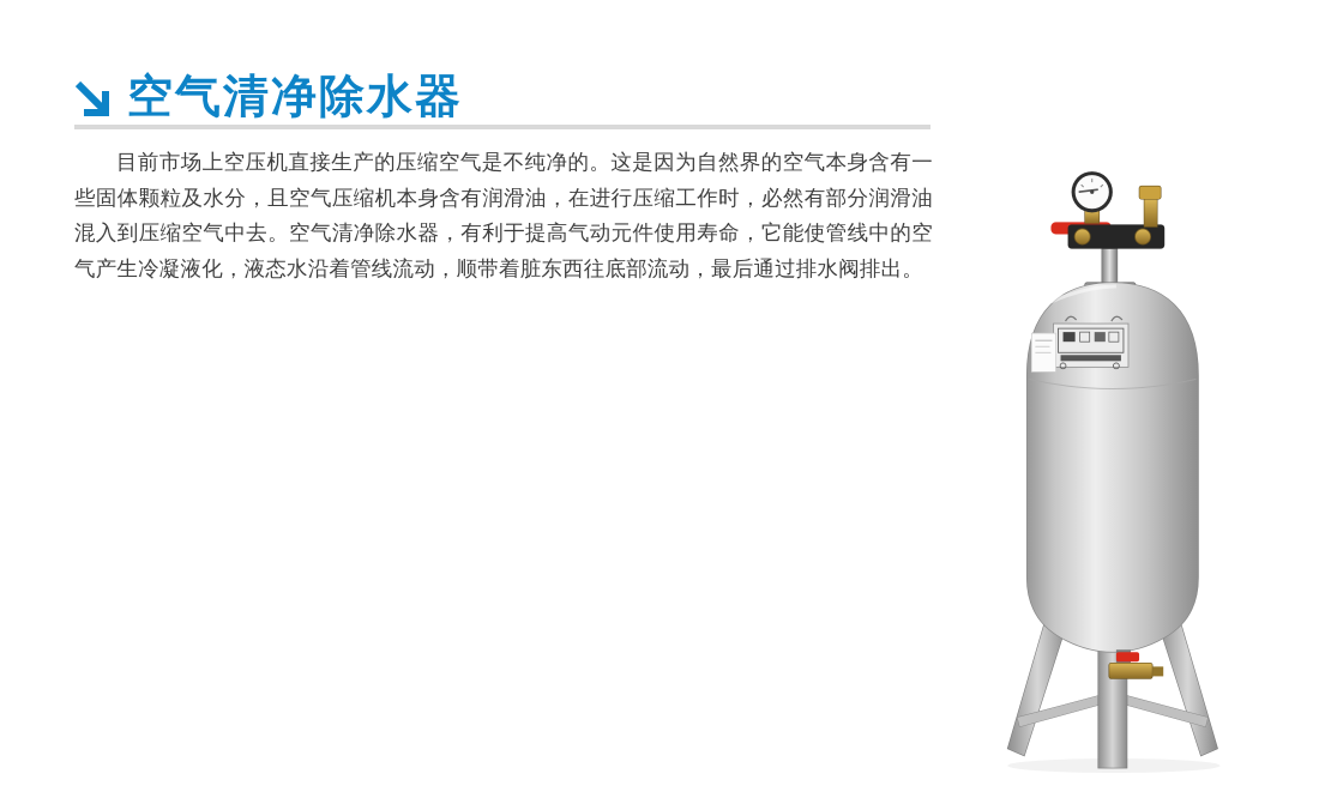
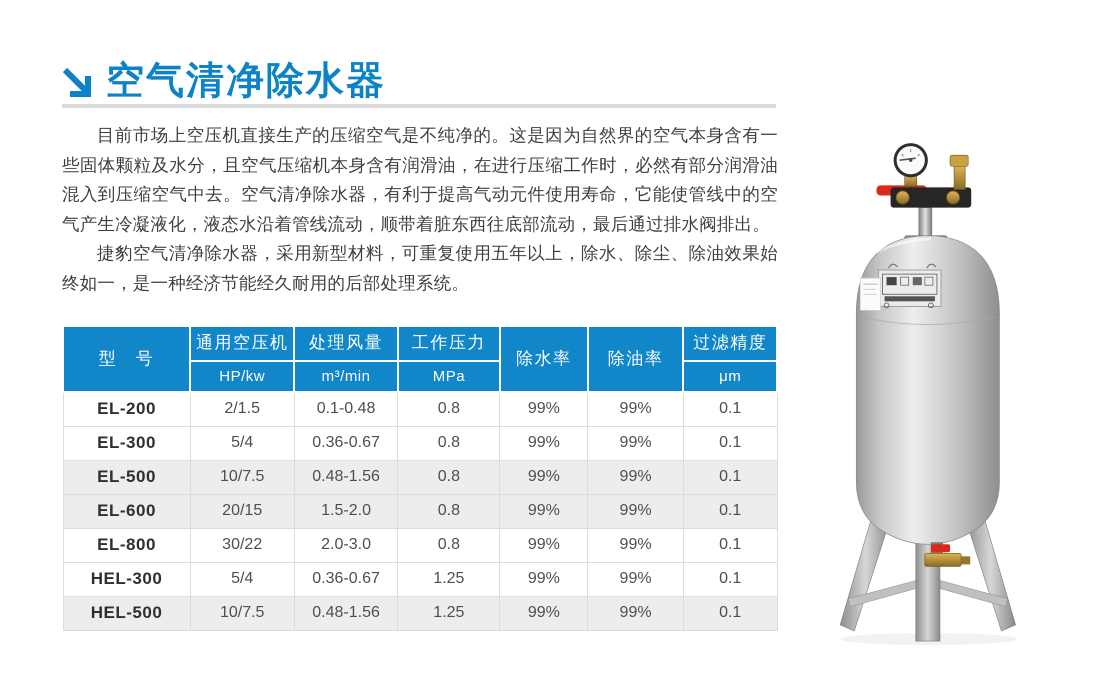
  空气清净除水器
  目前市场上空压机直接生产的压缩空气是不纯净的。这是因为自然界的空气本身含有一些固体颗粒及水分，且空气压缩机本身含有润滑油，在进行压缩工作时，必然有部分润滑油混入到压缩空气中去。空气清净除水器，有利于提高气动元件使用寿命，它能使管线中的空气产生冷凝液化，液态水沿着管线流动，顺带着脏东西往底部流动，最后通过排水阀排出。
+ 捷豹空气清净除水器，采用新型材料，可重复使用五年以上，除水、除尘、除油效果始终如一，是一种经济节能经久耐用的后部处理系统。
+ 型 号	通用空压机	处理风量	工作压力	除水率	除油率	过滤精度
+ HP/kw	m³/min	MPa	μm
+ EL-200	2/1.5	0.1-0.48	0.8	99%	99%	0.1
+ EL-300	5/4	0.36-0.67	0.8	99%	99%	0.1
+ EL-500	10/7.5	0.48-1.56	0.8	99%	99%	0.1
+ EL-600	20/15	1.5-2.0	0.8	99%	99%	0.1
+ EL-800	30/22	2.0-3.0	0.8	99%	99%	0.1
+ HEL-300	5/4	0.36-0.67	1.25	99%	99%	0.1
+ HEL-500	10/7.5	0.48-1.56	1.25	99%	99%	0.1
